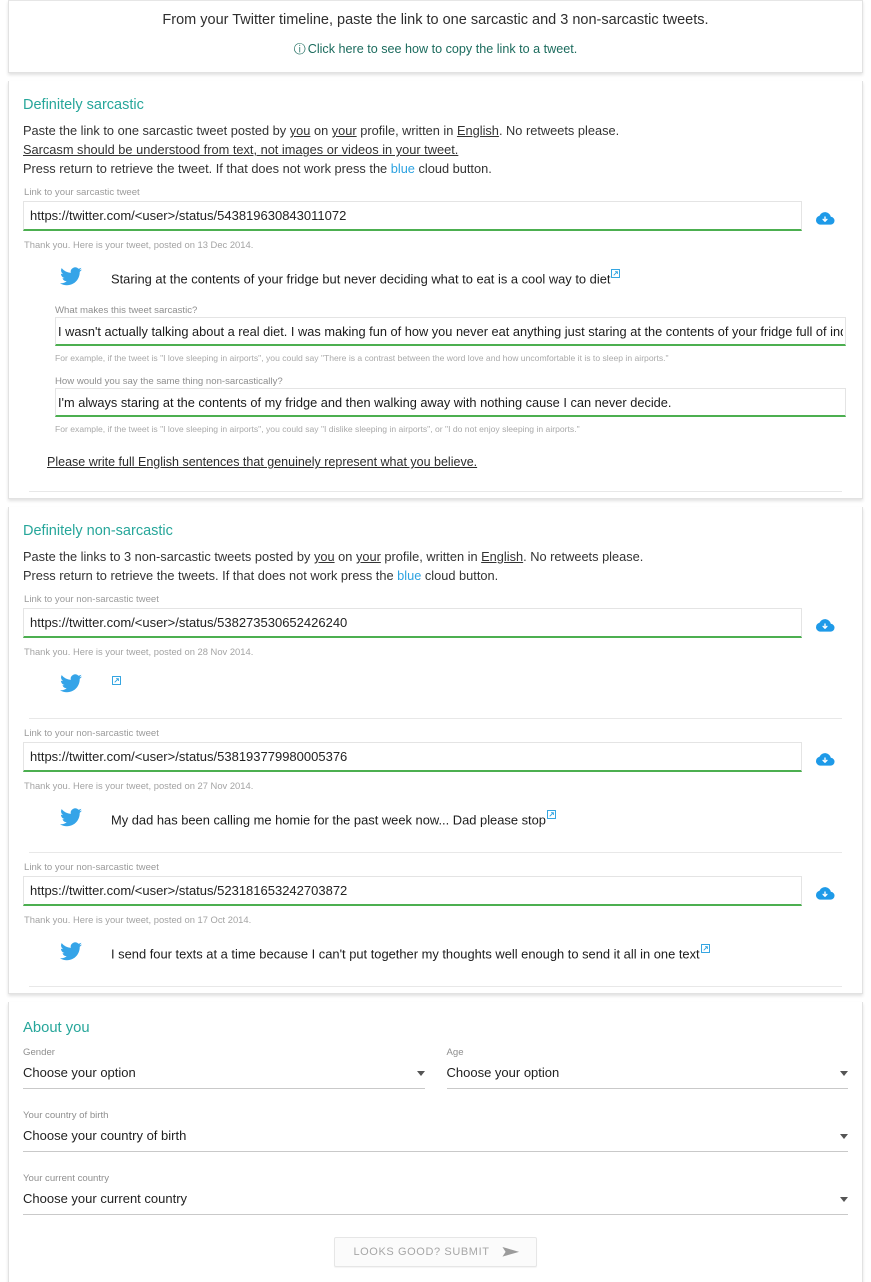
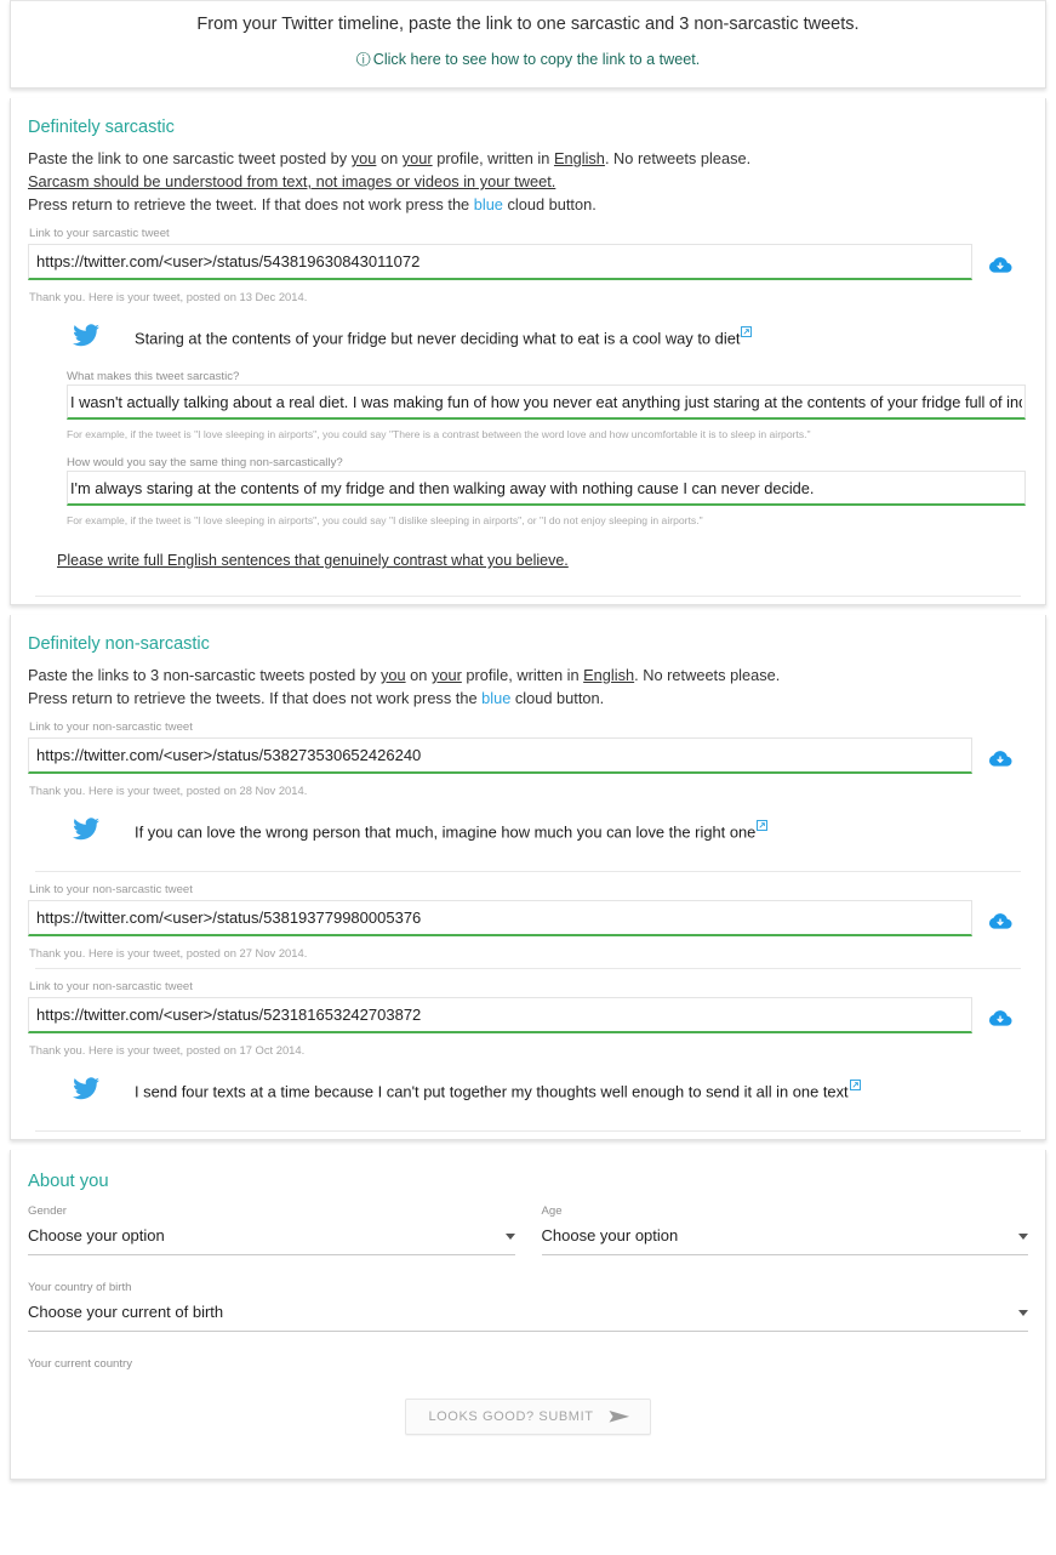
  From your Twitter timeline, paste the link to one sarcastic and 3 non-sarcastic tweets.
  ⓘ Click here to see how to copy the link to a tweet.
  Definitely sarcastic
  Paste the link to one sarcastic tweet posted by you on your profile, written in English. No retweets please.
  Sarcasm should be understood from text, not images or videos in your tweet.
  Press return to retrieve the tweet. If that does not work press the blue cloud button.
  Link to your sarcastic tweet
  https://twitter.com/<user>/status/543819630843011072
  Thank you. Here is your tweet, posted on 13 Dec 2014.
  Staring at the contents of your fridge but never deciding what to eat is a cool way to diet
  What makes this tweet sarcastic?
  I wasn't actually talking about a real diet. I was making fun of how you never eat anything just staring at the contents of your fridge full of in
  For example, if the tweet is "I love sleeping in airports", you could say "There is a contrast between the word love and how uncomfortable it is to sleep in airports."
  How would you say the same thing non-sarcastically?
  I'm always staring at the contents of my fridge and then walking away with nothing cause I can never decide.
  For example, if the tweet is "I love sleeping in airports", you could say "I dislike sleeping in airports", or "I do not enjoy sleeping in airports."
- Please write full English sentences that genuinely represent what you believe.
+ Please write full English sentences that genuinely contrast what you believe.
  Definitely non-sarcastic
  Paste the links to 3 non-sarcastic tweets posted by you on your profile, written in English. No retweets please.
  Press return to retrieve the tweets. If that does not work press the blue cloud button.
  Link to your non-sarcastic tweet
  https://twitter.com/<user>/status/538273530652426240
  Thank you. Here is your tweet, posted on 28 Nov 2014.
+ If you can love the wrong person that much, imagine how much you can love the right one
  Link to your non-sarcastic tweet
  https://twitter.com/<user>/status/538193779980005376
  Thank you. Here is your tweet, posted on 27 Nov 2014.
- My dad has been calling me homie for the past week now... Dad please stop
  Link to your non-sarcastic tweet
  https://twitter.com/<user>/status/523181653242703872
  Thank you. Here is your tweet, posted on 17 Oct 2014.
  I send four texts at a time because I can't put together my thoughts well enough to send it all in one text
  About you
  Gender
  Choose your option
  Age
  Choose your option
  Your country of birth
- Choose your country of birth
+ Choose your current of birth
  Your current country
- Choose your current country
  LOOKS GOOD? SUBMIT
